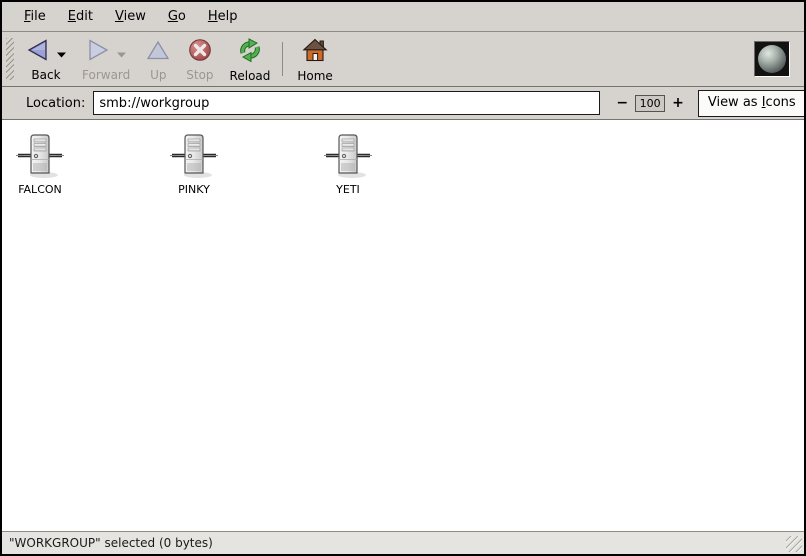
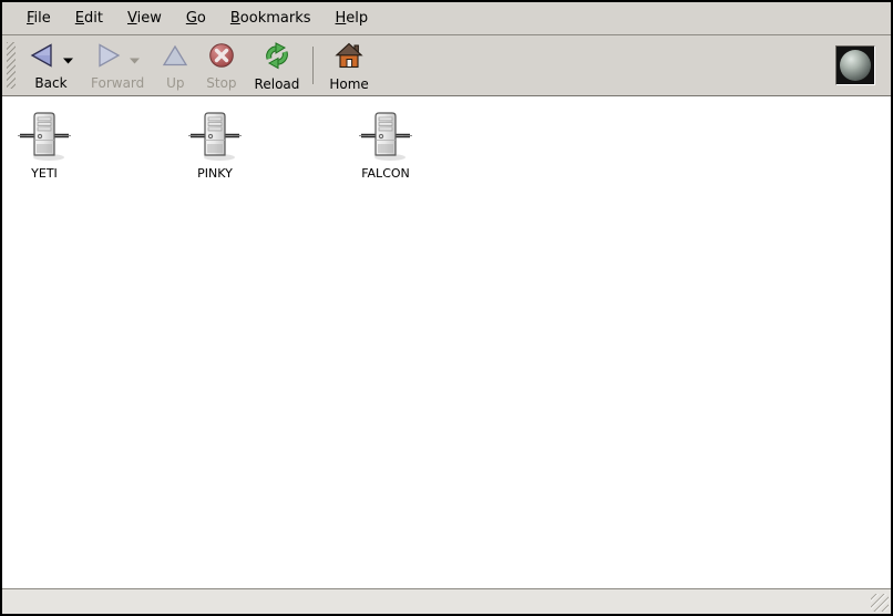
  File
  Edit
  View
  Go
+ Bookmarks
  Help
  Back
  Forward
  Up
  Stop
  Reload
  Home
- Location:
- smb://workgroup
- −
- 100
- +
- View as Icons
- FALCON
+ YETI
  PINKY
- YETI
+ FALCON
- "WORKGROUP" selected (0 bytes)
